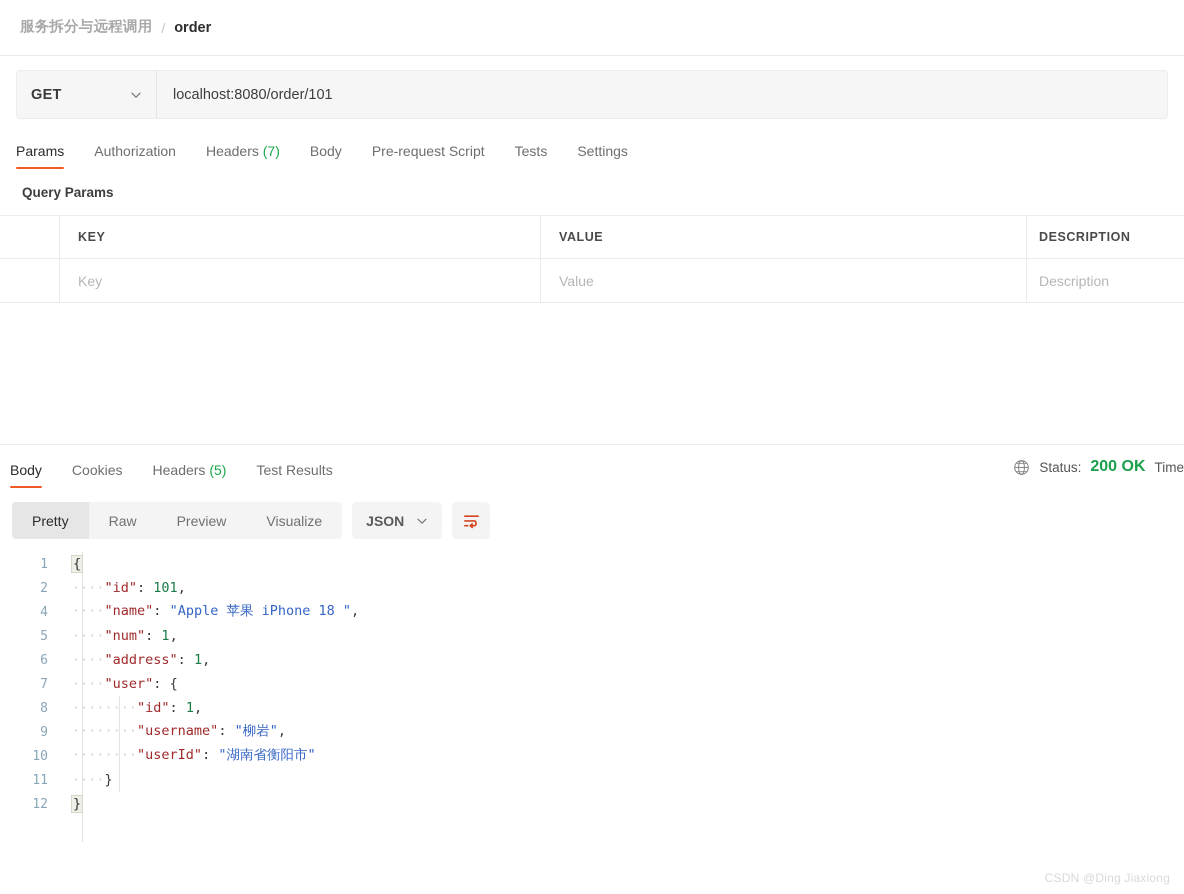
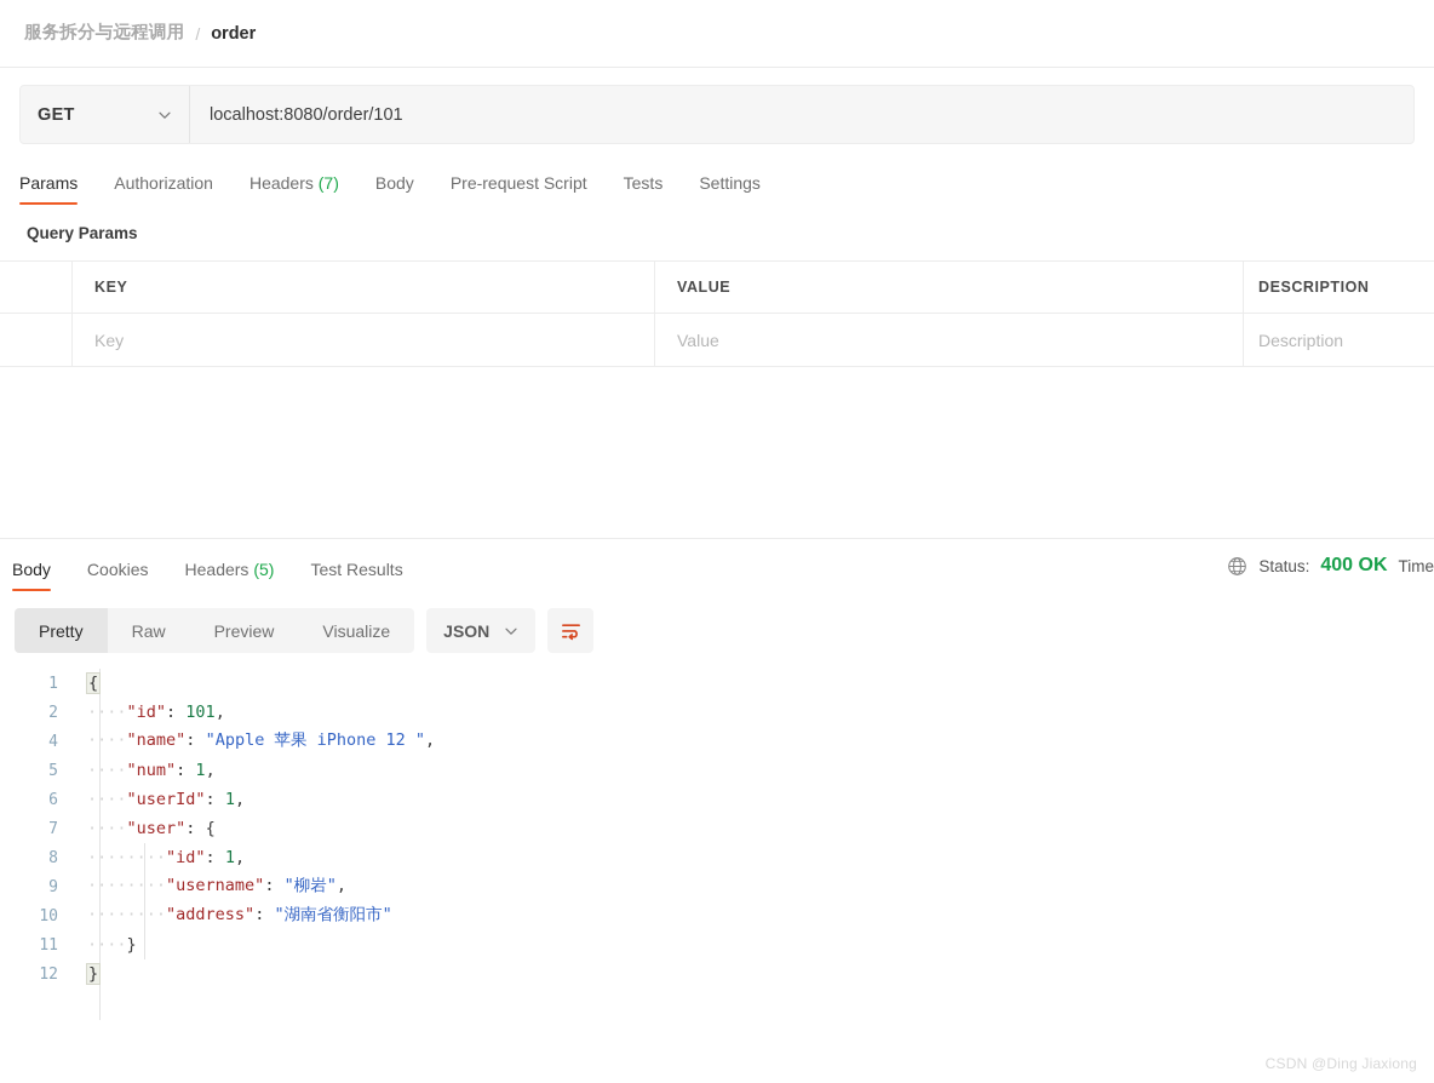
  服务拆分与远程调用
  /
  order
  GET
  localhost:8080/order/101
  Params
  Authorization
  Headers (7)
  Body
  Pre-request Script
  Tests
  Settings
  Query Params
  KEY
  VALUE
  DESCRIPTION
  Key
  Value
  Description
  Body
  Cookies
  Headers (5)
  Test Results
  Status:
- 200 OK
+ 400 OK
  Time
  Pretty
  Raw
  Preview
  Visualize
  JSON
  1
  {
  2
  ····"id": 101,
  4
- ····"name": "Apple 苹果 iPhone 18 ",
+ ····"name": "Apple 苹果 iPhone 12 ",
  5
  ····"num": 1,
  6
- ····"address": 1,
+ ····"userId": 1,
  7
  ····"user": {
  8
  ········"id": 1,
  9
  ········"username": "柳岩",
  10
- ········"userId": "湖南省衡阳市"
+ ········"address": "湖南省衡阳市"
  11
  ····}
  12
  }
  CSDN @Ding Jiaxiong
